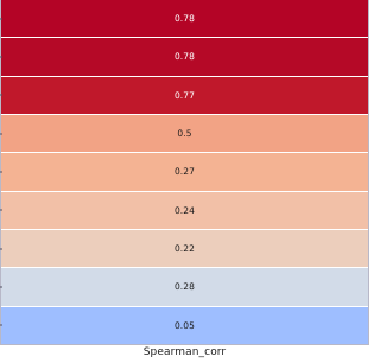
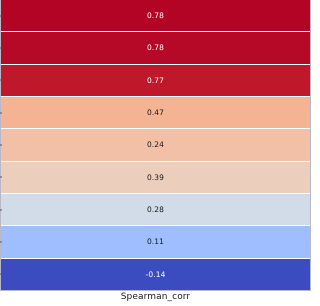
  0.78
  0.78
  0.77
- 0.5
- 0.27
+ 0.47
  0.24
- 0.22
+ 0.39
  0.28
- 0.05
+ 0.11
+ -0.14
  Spearman_corr
